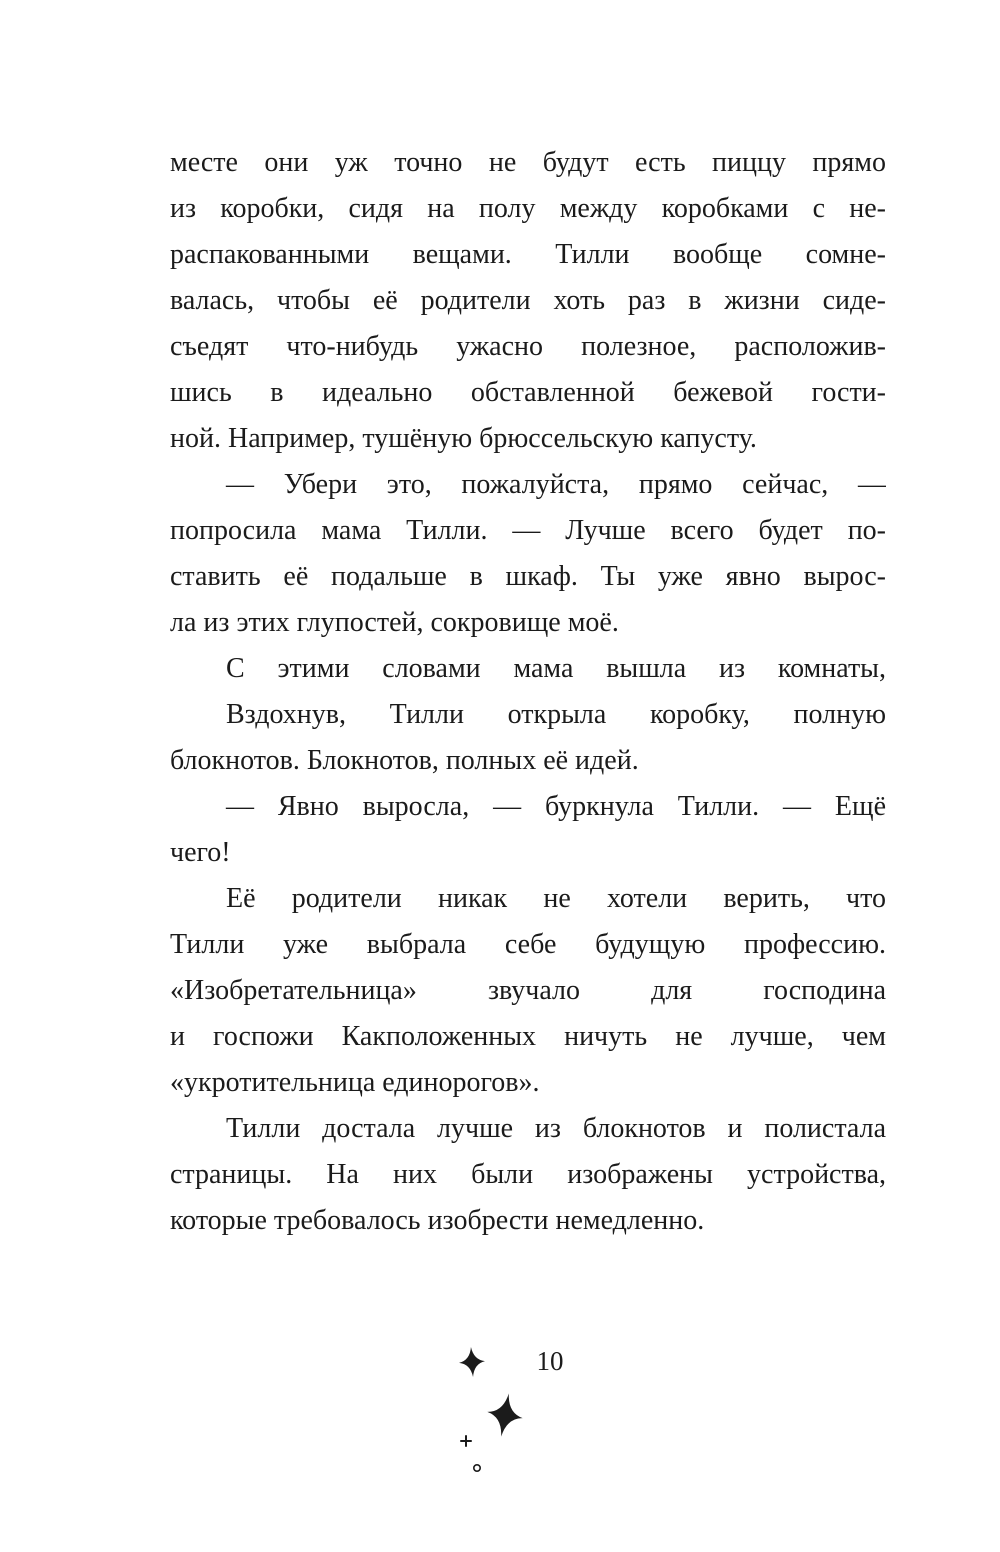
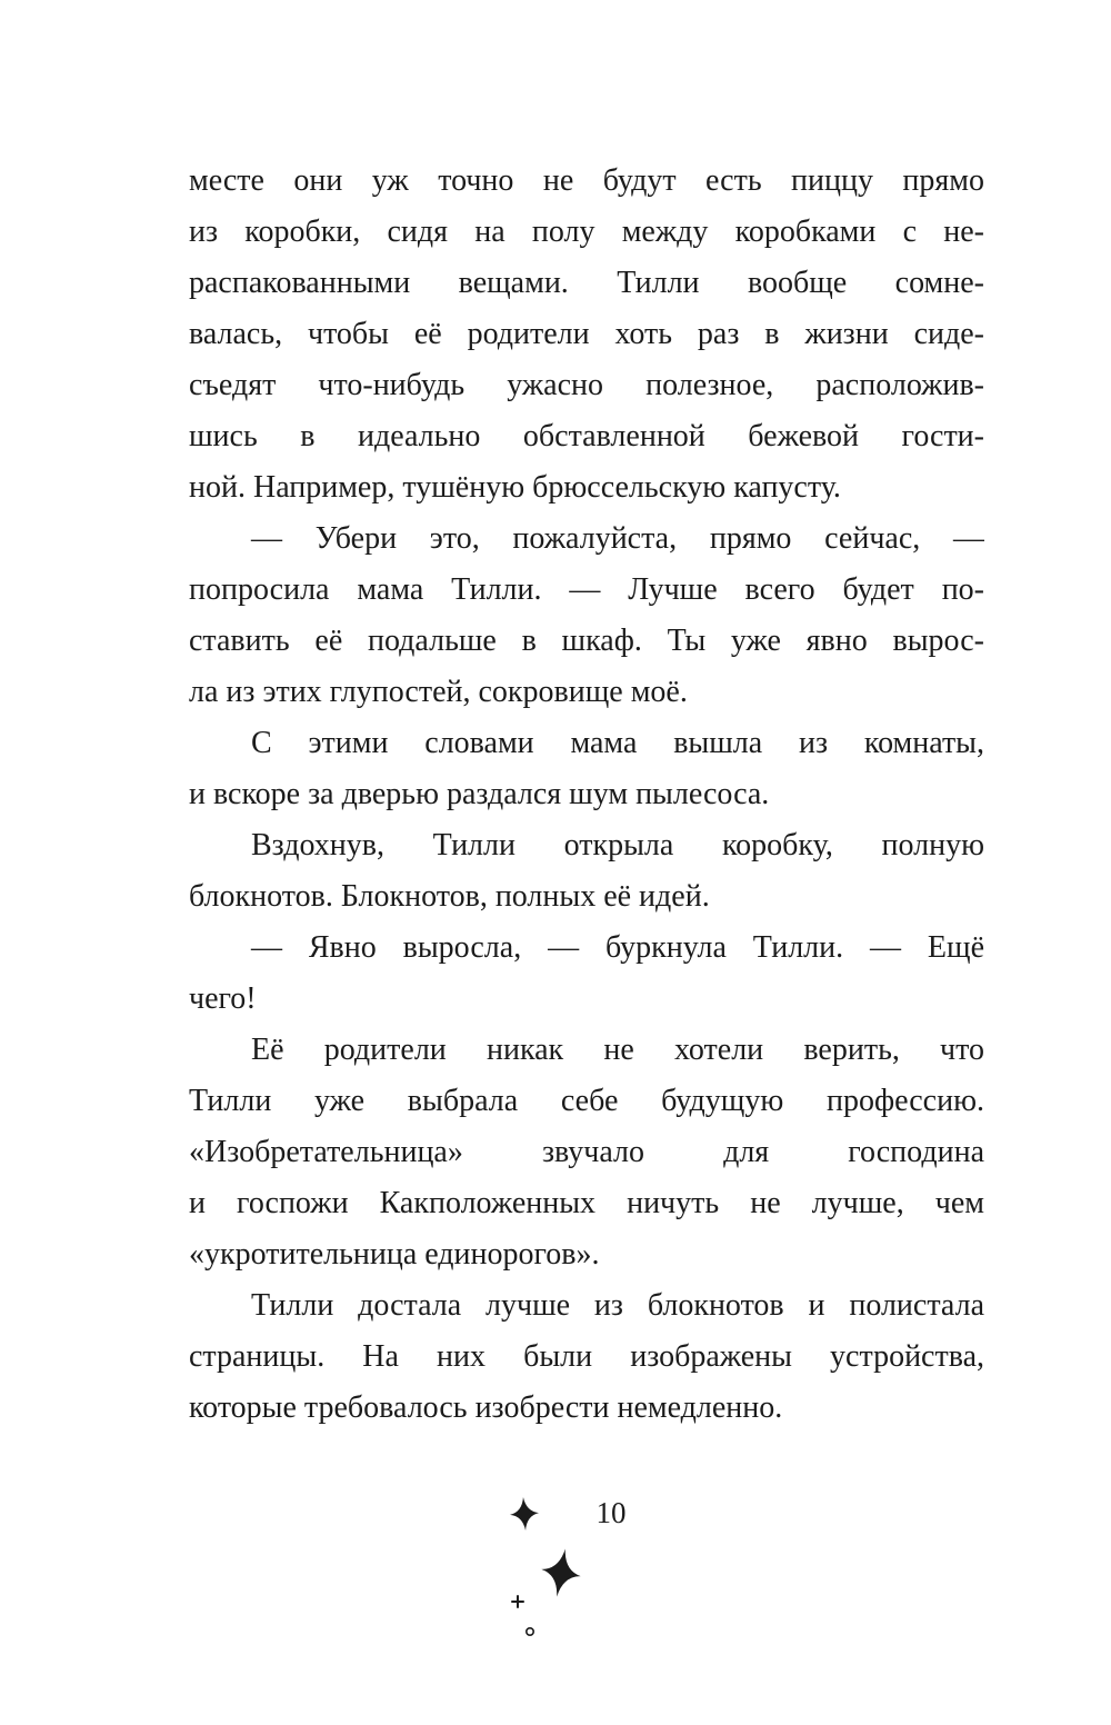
  месте они уж точно не будут есть пиццу прямо
  из коробки, сидя на полу между коробками с не-
  распакованными вещами. Тилли вообще сомне-
  валась, чтобы её родители хоть раз в жизни сиде-
  съедят что-нибудь ужасно полезное, расположив-
  шись в идеально обставленной бежевой гости-
  ной. Например, тушёную брюссельскую капусту.
  — Убери это, пожалуйста, прямо сейчас, —
  попросила мама Тилли. — Лучше всего будет по-
  ставить её подальше в шкаф. Ты уже явно вырос-
  ла из этих глупостей, сокровище моё.
  С этими словами мама вышла из комнаты,
+ и вскоре за дверью раздался шум пылесоса.
  Вздохнув, Тилли открыла коробку, полную
  блокнотов. Блокнотов, полных её идей.
  — Явно выросла, — буркнула Тилли. — Ещё
  чего!
  Её родители никак не хотели верить, что
  Тилли уже выбрала себе будущую профессию.
  «Изобретательница» звучало для господина
  и госпожи Какположенных ничуть не лучше, чем
  «укротительница единорогов».
  Тилли достала лучше из блокнотов и полистала
  страницы. На них были изображены устройства,
  которые требовалось изобрести немедленно.
  10
